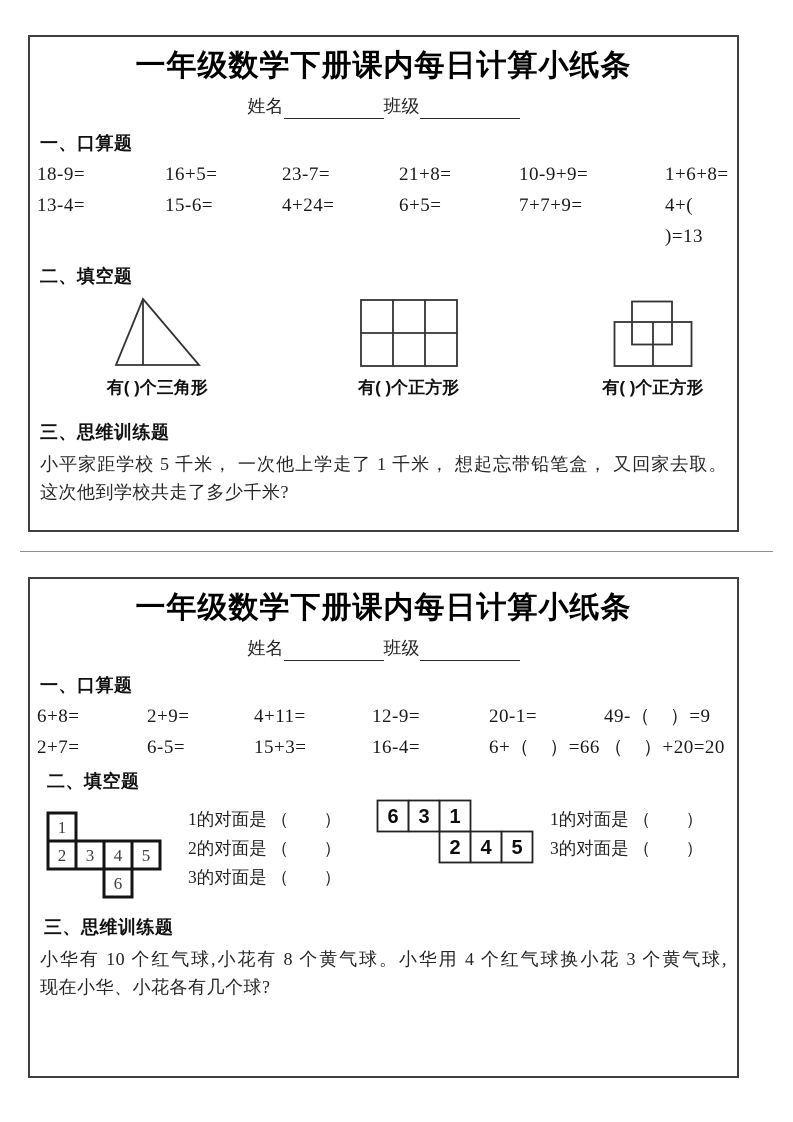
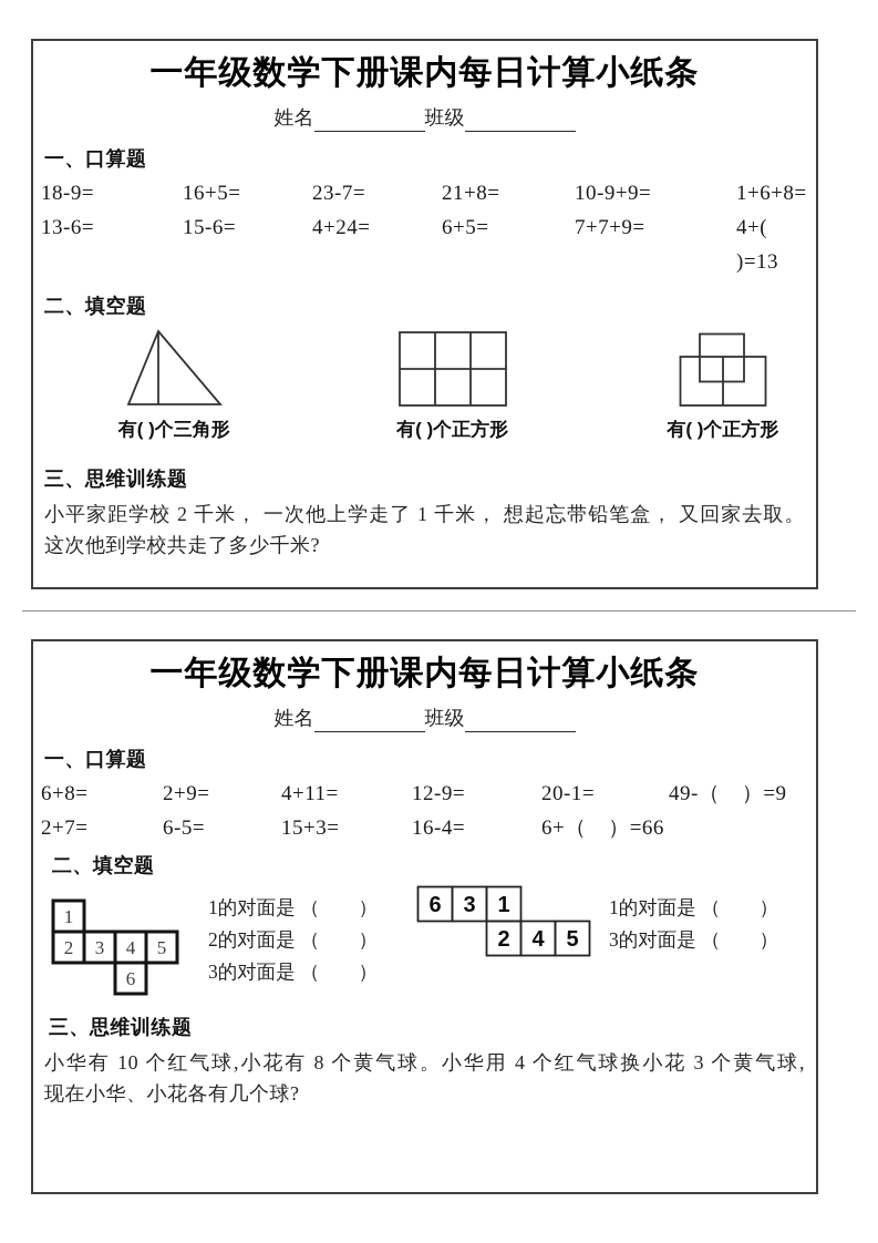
  一年级数学下册课内每日计算小纸条
  姓名 班级
  一、口算题
  18-9=
  16+5=
  23-7=
  21+8=
  10-9+9=
  1+6+8=
- 13-4=
+ 13-6=
  15-6=
  4+24=
  6+5=
  7+7+9=
  4+( )=13
  二、填空题
  有( )个三角形
  有( )个正方形
  有( )个正方形
  三、思维训练题
- 小平家距学校 5 千米， 一次他上学走了 1 千米， 想起忘带铅笔盒， 又回家去取。
+ 小平家距学校 2 千米， 一次他上学走了 1 千米， 想起忘带铅笔盒， 又回家去取。
  这次他到学校共走了多少千米?
  一年级数学下册课内每日计算小纸条
  姓名 班级
  一、口算题
  6+8=
  2+9=
  4+11=
  12-9=
  20-1=
  49-（ ）=9
  2+7=
  6-5=
  15+3=
  16-4=
  6+（ ）=66
- （ ）+20=20
  二、填空题
  1
  2
  3
  4
  5
  6
  1的对面是 （ ）
  2的对面是 （ ）
  3的对面是 （ ）
  6
  3
  1
  2
  4
  5
  1的对面是 （ ）
  3的对面是 （ ）
  三、思维训练题
  小华有 10 个红气球,小花有 8 个黄气球。小华用 4 个红气球换小花 3 个黄气球,
  现在小华、小花各有几个球?
